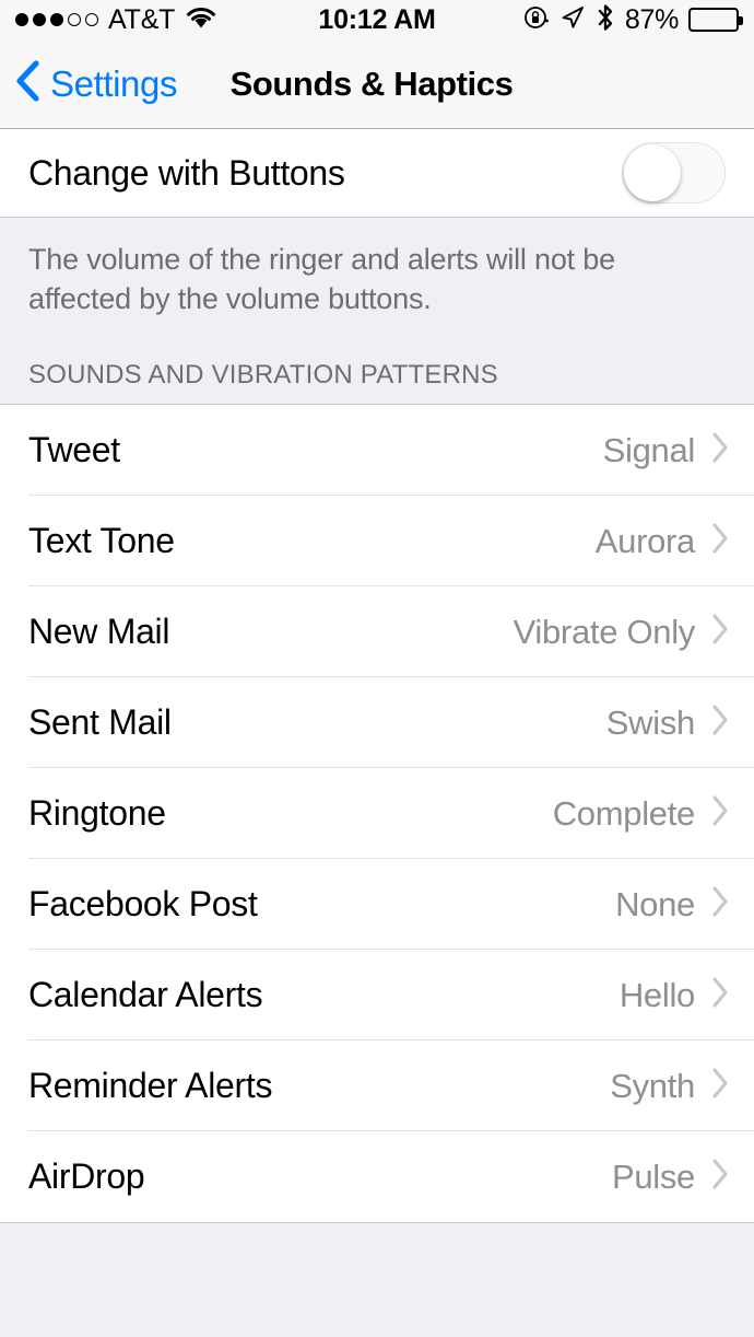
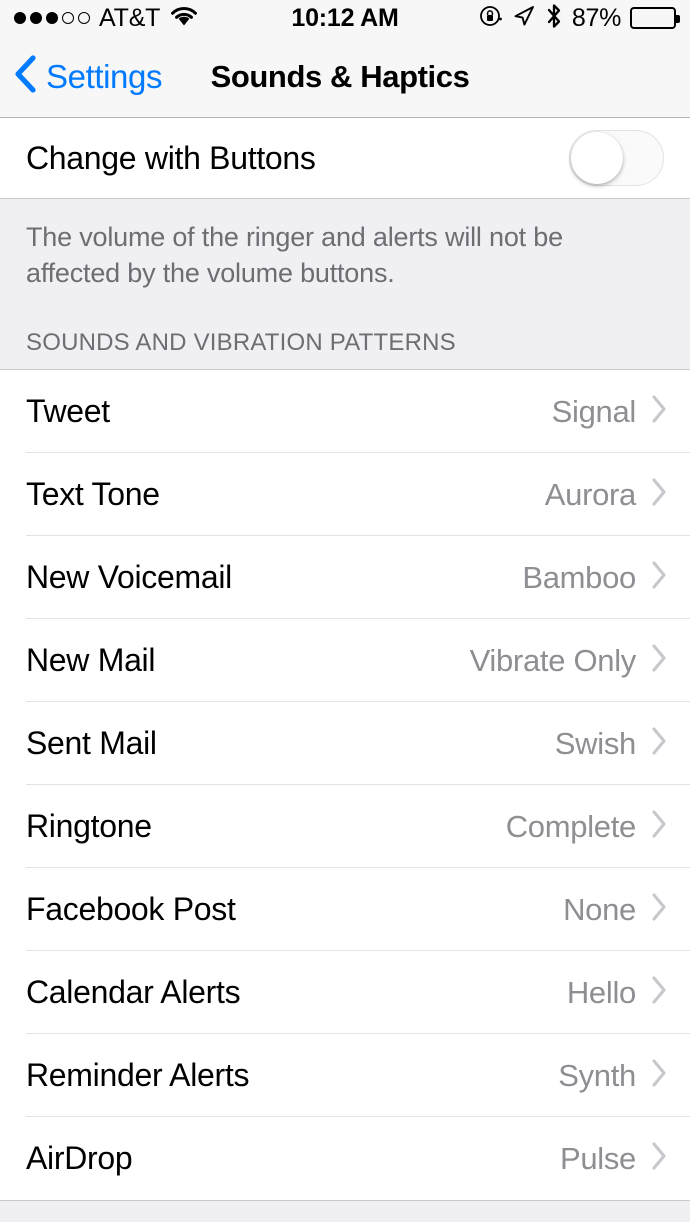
  AT&T
  10:12 AM
  87%
  Settings
  Sounds & Haptics
  Change with Buttons
  The volume of the ringer and alerts will not be affected by the volume buttons.
  SOUNDS AND VIBRATION PATTERNS
  Tweet
  Signal
  Text Tone
  Aurora
+ New Voicemail
+ Bamboo
  New Mail
  Vibrate Only
  Sent Mail
  Swish
  Ringtone
  Complete
  Facebook Post
  None
  Calendar Alerts
  Hello
  Reminder Alerts
  Synth
  AirDrop
  Pulse
